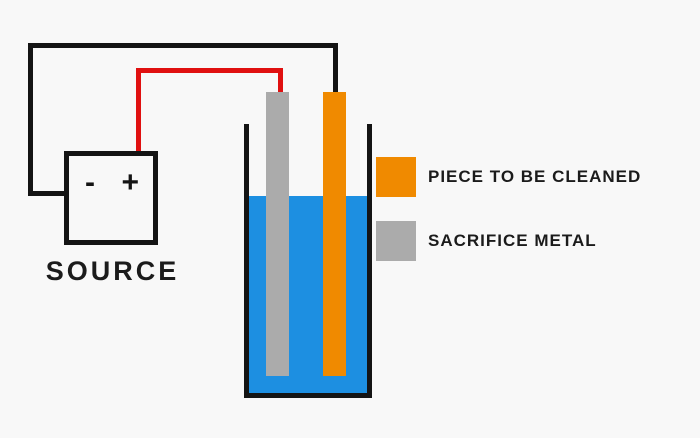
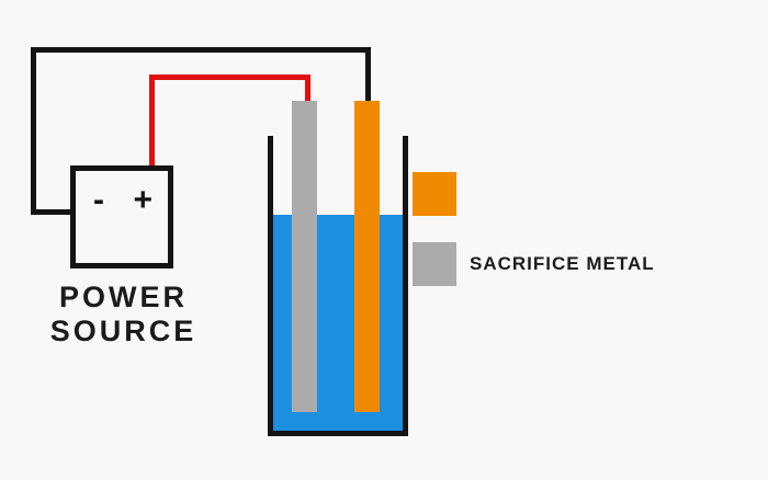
  -
  +
+ POWER
  SOURCE
- PIECE TO BE CLEANED
  SACRIFICE METAL
